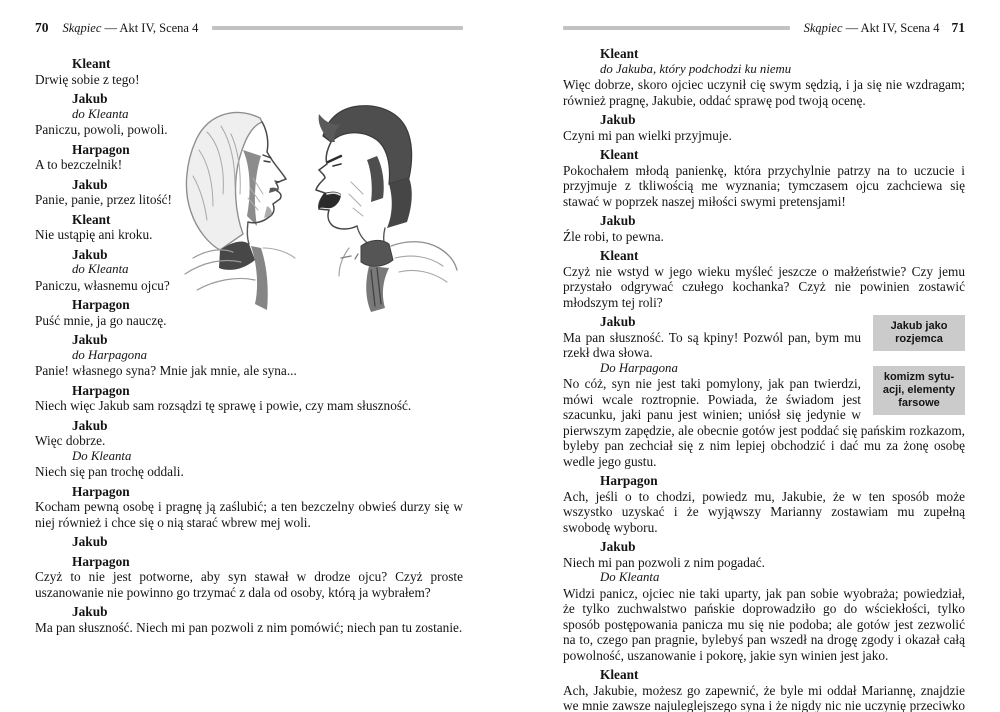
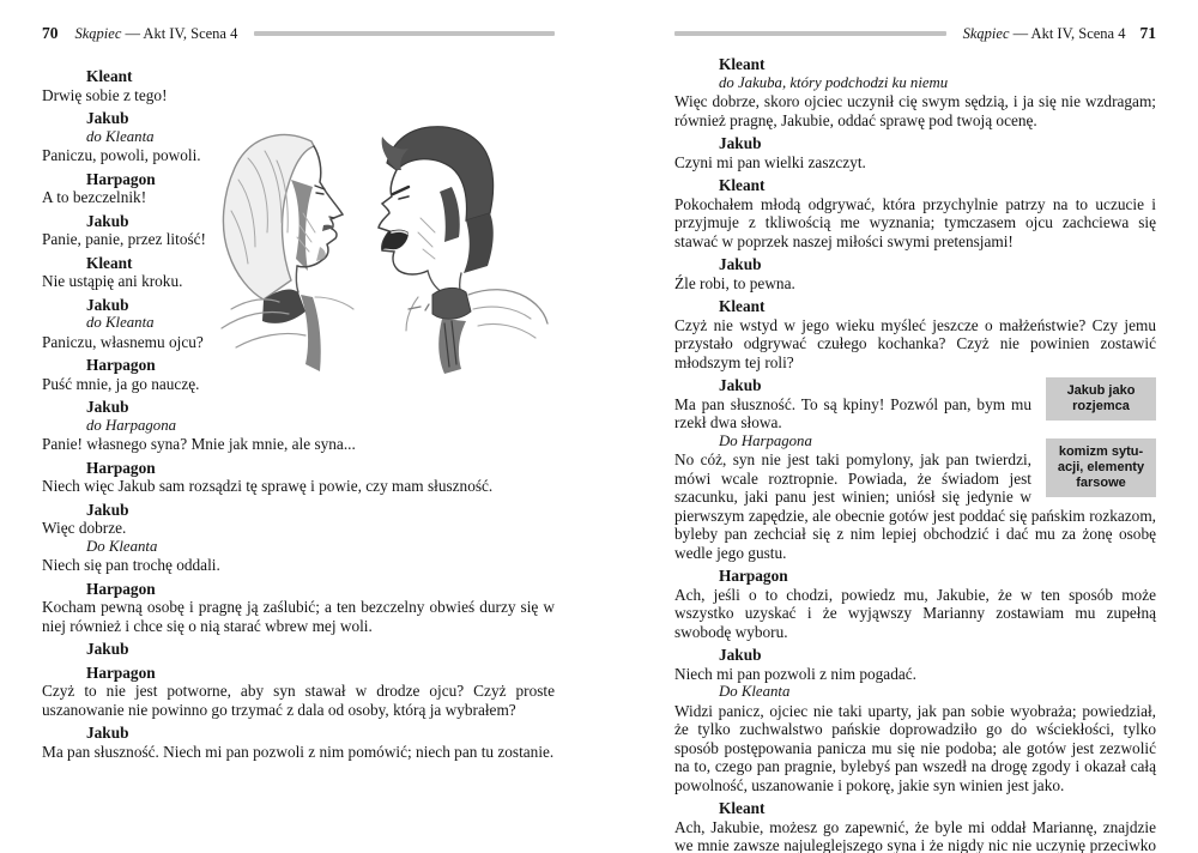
  70
  Skąpiec — Akt IV, Scena 4
  Skąpiec — Akt IV, Scena 4
  71
  Kleant
  Drwię sobie z tego!
  Jakub
  do Kleanta
  Paniczu, powoli, powoli.
  Harpagon
  A to bezczelnik!
  Jakub
  Panie, panie, przez litość!
  Kleant
  Nie ustąpię ani kroku.
  Jakub
  do Kleanta
  Paniczu, własnemu ojcu?
  Harpagon
  Puść mnie, ja go nauczę.
  Jakub
  do Harpagona
  Panie! własnego syna? Mnie jak mnie, ale syna...
  Harpagon
  Niech więc Jakub sam rozsądzi tę sprawę i powie, czy mam słuszność.
  Jakub
  Więc dobrze.
  Do Kleanta
  Niech się pan trochę oddali.
  Harpagon
  Kocham pewną osobę i pragnę ją zaślubić; a ten bezczelny obwieś durzy się w niej również i chce się o nią starać wbrew mej woli.
  Jakub
  Harpagon
  Czyż to nie jest potworne, aby syn stawał w drodze ojcu? Czyż proste uszanowanie nie powinno go trzymać z dala od osoby, którą ja wybrałem?
  Jakub
  Ma pan słuszność. Niech mi pan pozwoli z nim pomówić; niech pan tu zostanie.
  Kleant
  do Jakuba, który podchodzi ku niemu
  Więc dobrze, skoro ojciec uczynił cię swym sędzią, i ja się nie wzdragam; również pragnę, Jakubie, oddać sprawę pod twoją ocenę.
  Jakub
- Czyni mi pan wielki przyjmuje.
+ Czyni mi pan wielki zaszczyt.
  Kleant
- Pokochałem młodą panienkę, która przychylnie patrzy na to uczucie i przyjmuje z tkliwością me wyznania; tymczasem ojcu zachciewa się stawać w poprzek naszej miłości swymi pretensjami!
+ Pokochałem młodą odgrywać, która przychylnie patrzy na to uczucie i przyjmuje z tkliwością me wyznania; tymczasem ojcu zachciewa się stawać w poprzek naszej miłości swymi pretensjami!
  Jakub
  Źle robi, to pewna.
  Kleant
  Czyż nie wstyd w jego wieku myśleć jeszcze o małżeństwie? Czy jemu przystało odgrywać czułego kochanka? Czyż nie powinien zostawić młodszym tej roli?
  Jakub jako rozjemca
  komizm sytu­acji, elementy farsowe
  Jakub
  Ma pan słuszność. To są kpiny! Pozwól pan, bym mu rzekł dwa słowa.
  Do Harpagona
  No cóż, syn nie jest taki pomylony, jak pan twierdzi, mówi wcale roztropnie. Powiada, że świadom jest szacunku, jaki panu jest winien; uniósł się jedynie w pierwszym zapędzie, ale obecnie gotów jest poddać się pańskim rozkazom, byleby pan zechciał się z nim lepiej obchodzić i dać mu za żonę osobę wedle jego gustu.
  Harpagon
  Ach, jeśli o to chodzi, powiedz mu, Jakubie, że w ten sposób może wszystko uzyskać i że wyjąwszy Marianny zostawiam mu zupełną swobodę wyboru.
  Jakub
  Niech mi pan pozwoli z nim pogadać.
  Do Kleanta
  Widzi panicz, ojciec nie taki uparty, jak pan sobie wyobraża; powiedział, że tylko zuchwalstwo pańskie doprowadziło go do wściekłości, tylko sposób postępowania panicza mu się nie podoba; ale gotów jest zezwolić na to, czego pan pragnie, bylebyś pan wszedł na drogę zgody i okazał całą powolność, uszanowanie i pokorę, jakie syn winien jest jako.
  Kleant
  Ach, Jakubie, możesz go zapewnić, że byle mi oddał Mariannę, znajdzie we mnie zawsze najuleglejszego syna i że nigdy nic nie uczynię przeciwko
